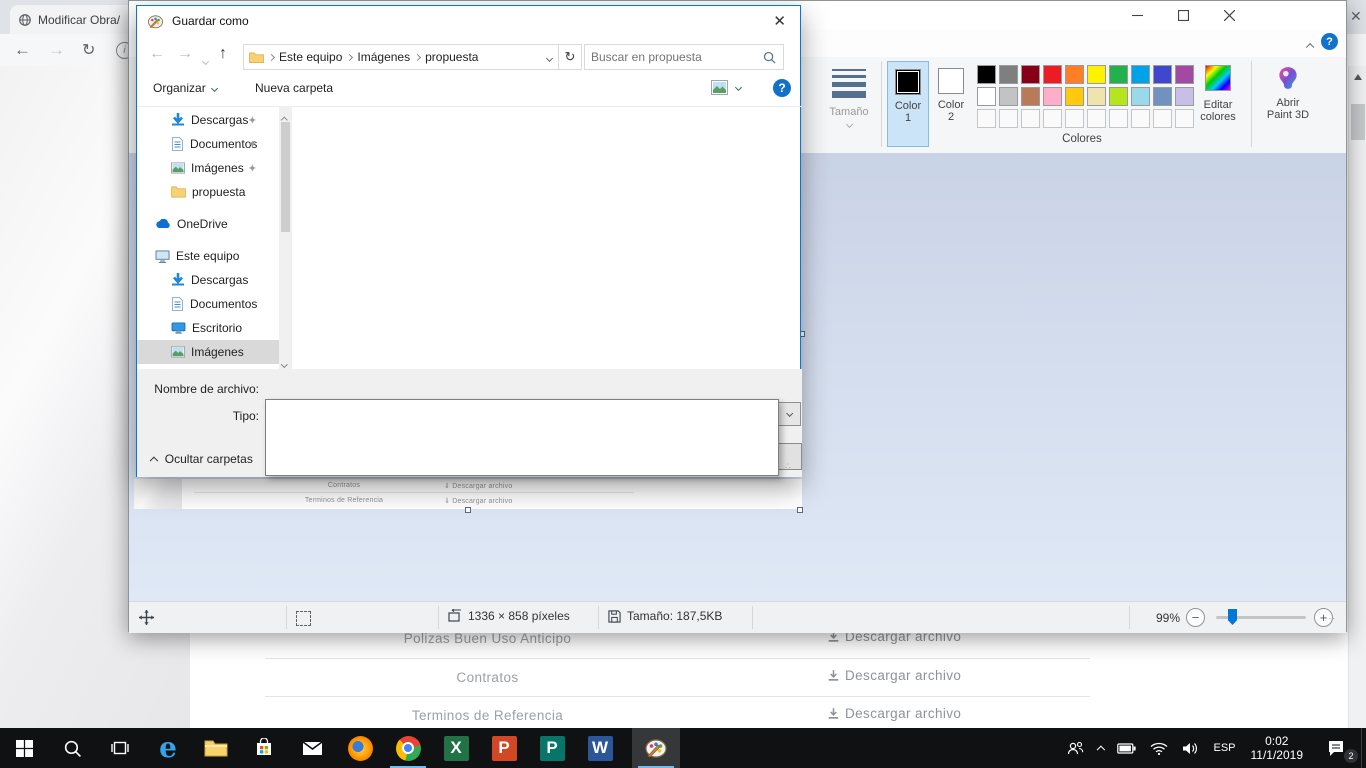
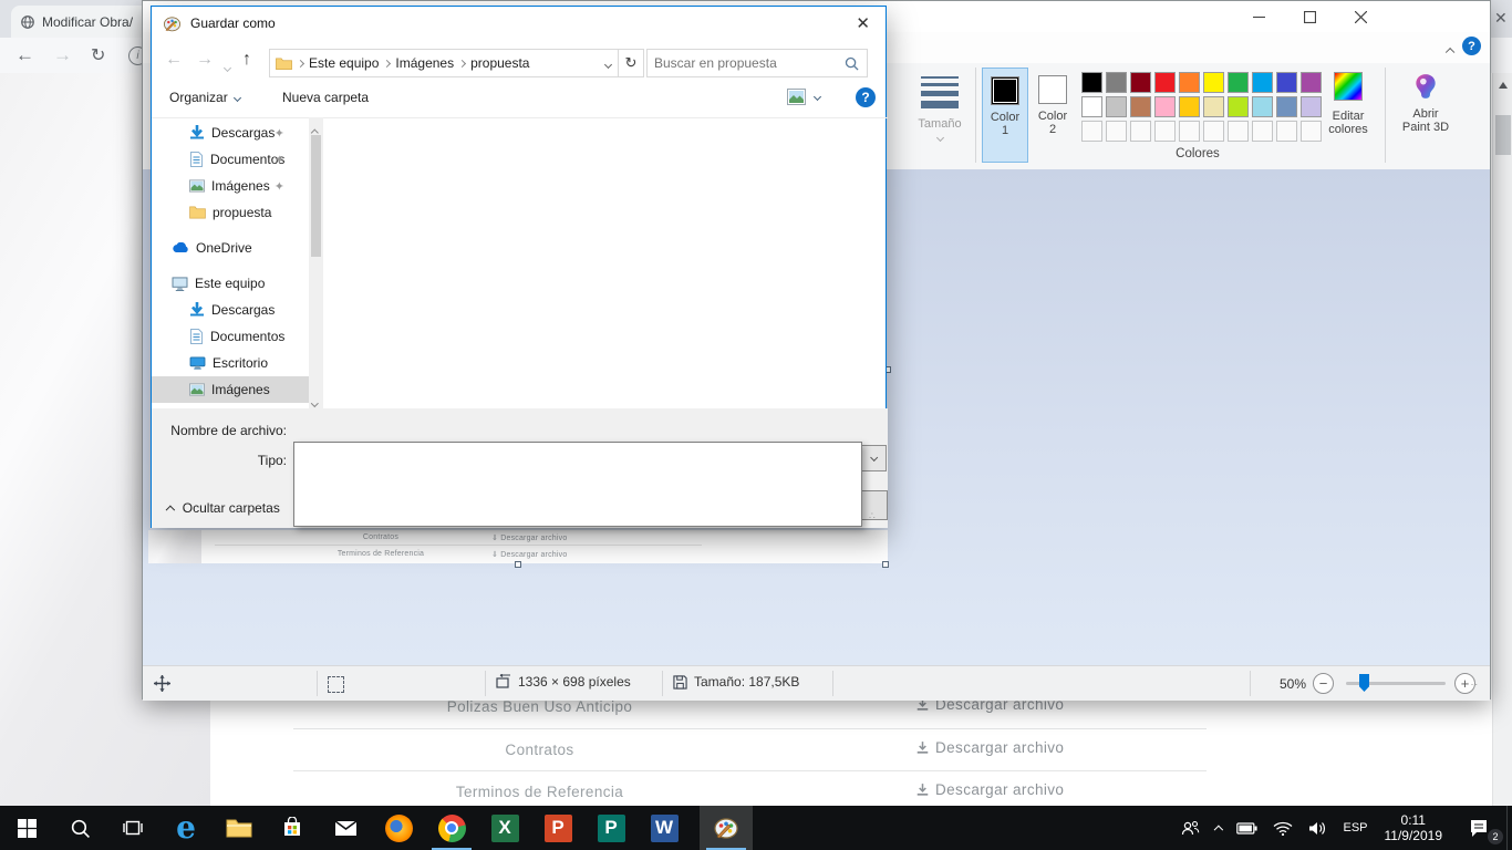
  Modificar Obra/
  ✕
  ←
  →
  ↻
  i
  Polizas Buen Uso Anticipo
  Descargar archivo
  Contratos
  Descargar archivo
  Terminos de Referencia
  Descargar archivo
  ?
  Tamaño
  Color
  1
  Color
  2
  Editar
  colores
  Abrir
  Paint 3D
  Colores
- 1336 × 858 píxeles
+ 1336 × 698 píxeles
  Tamaño: 187,5KB
- 99%
+ 50%
  −
  +
  ∴
  Guardar como
  ✕
  ←
  →
  ↑
  Este equipo
  Imágenes
  propuesta
  ↻
  Buscar en propuesta
  Organizar
  Nueva carpeta
  ?
  Descargas
  ✦
  Documentos
  ✦
  Imágenes
  ✦
  propuesta
  OneDrive
  Este equipo
  Descargas
  Documentos
  Escritorio
  Imágenes
  Nombre de archivo:
  Tipo:
  Ocultar carpetas
  ∴
  e
  X
  P
  P
  W
  ESP
- 0:02
+ 0:11
- 11/1/2019
+ 11/9/2019
  2
